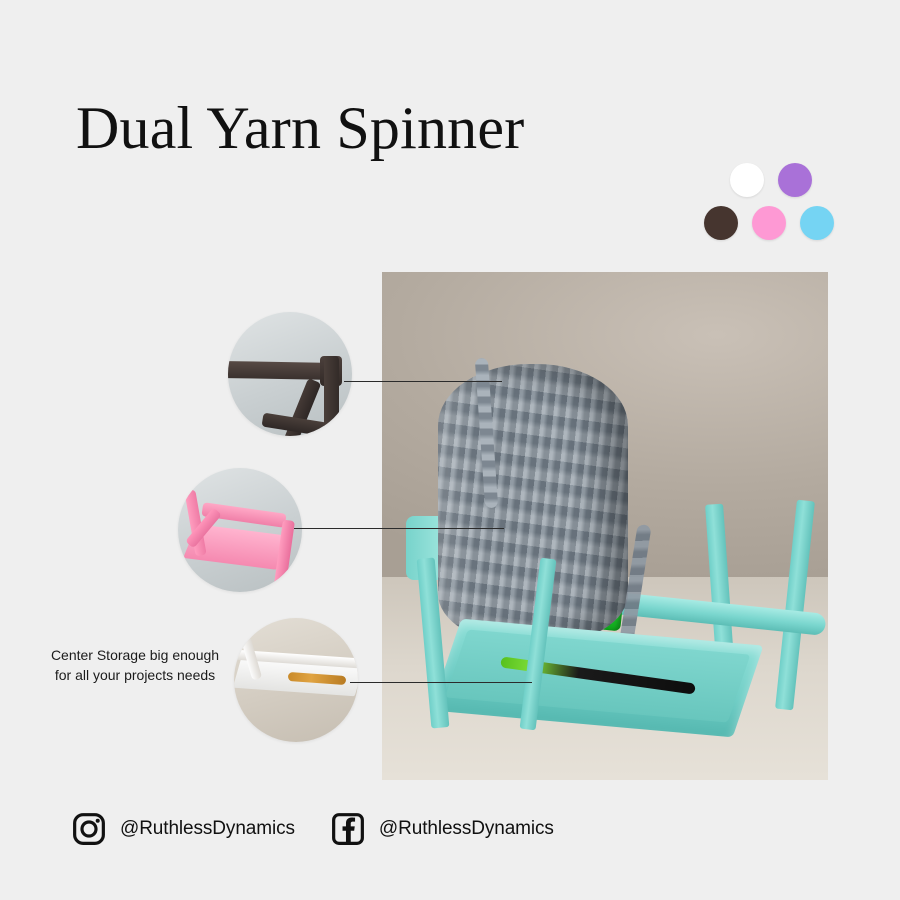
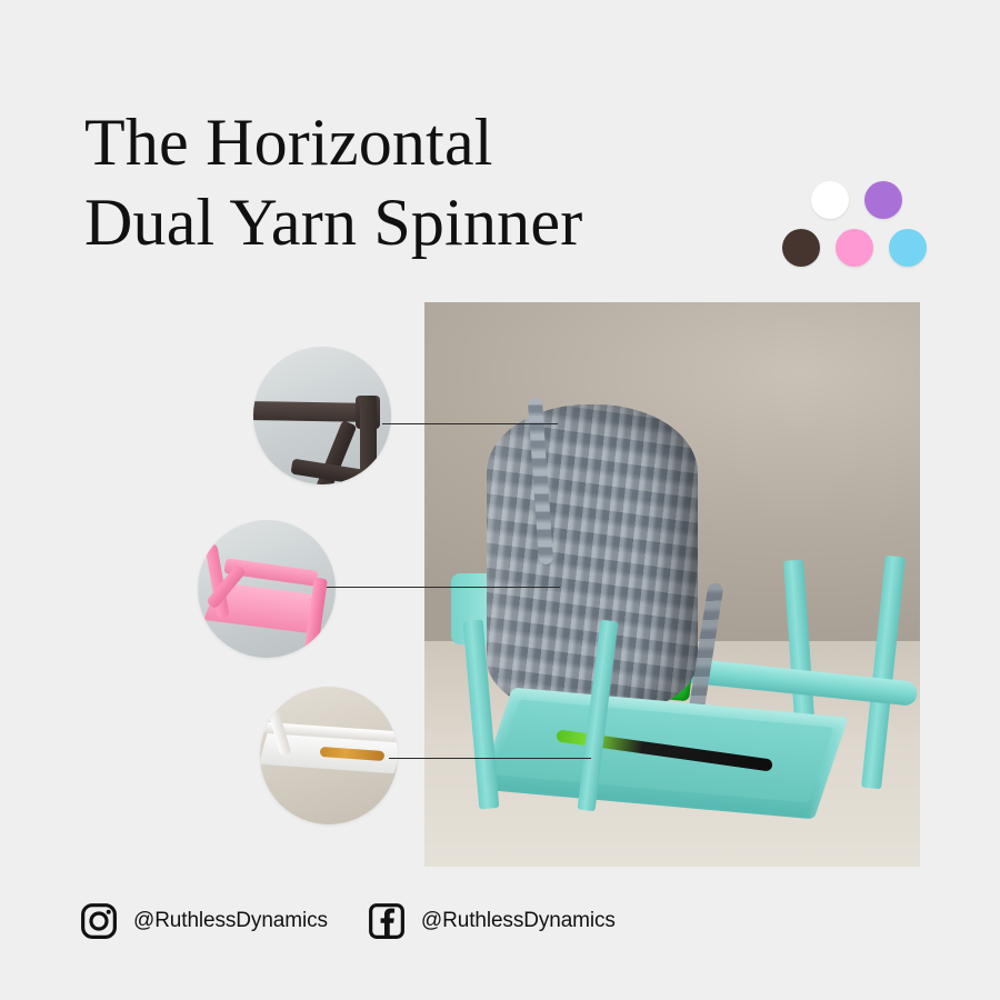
+ The Horizontal
  Dual Yarn Spinner
- Center Storage big enough for all your projects needs
  @RuthlessDynamics
  @RuthlessDynamics
